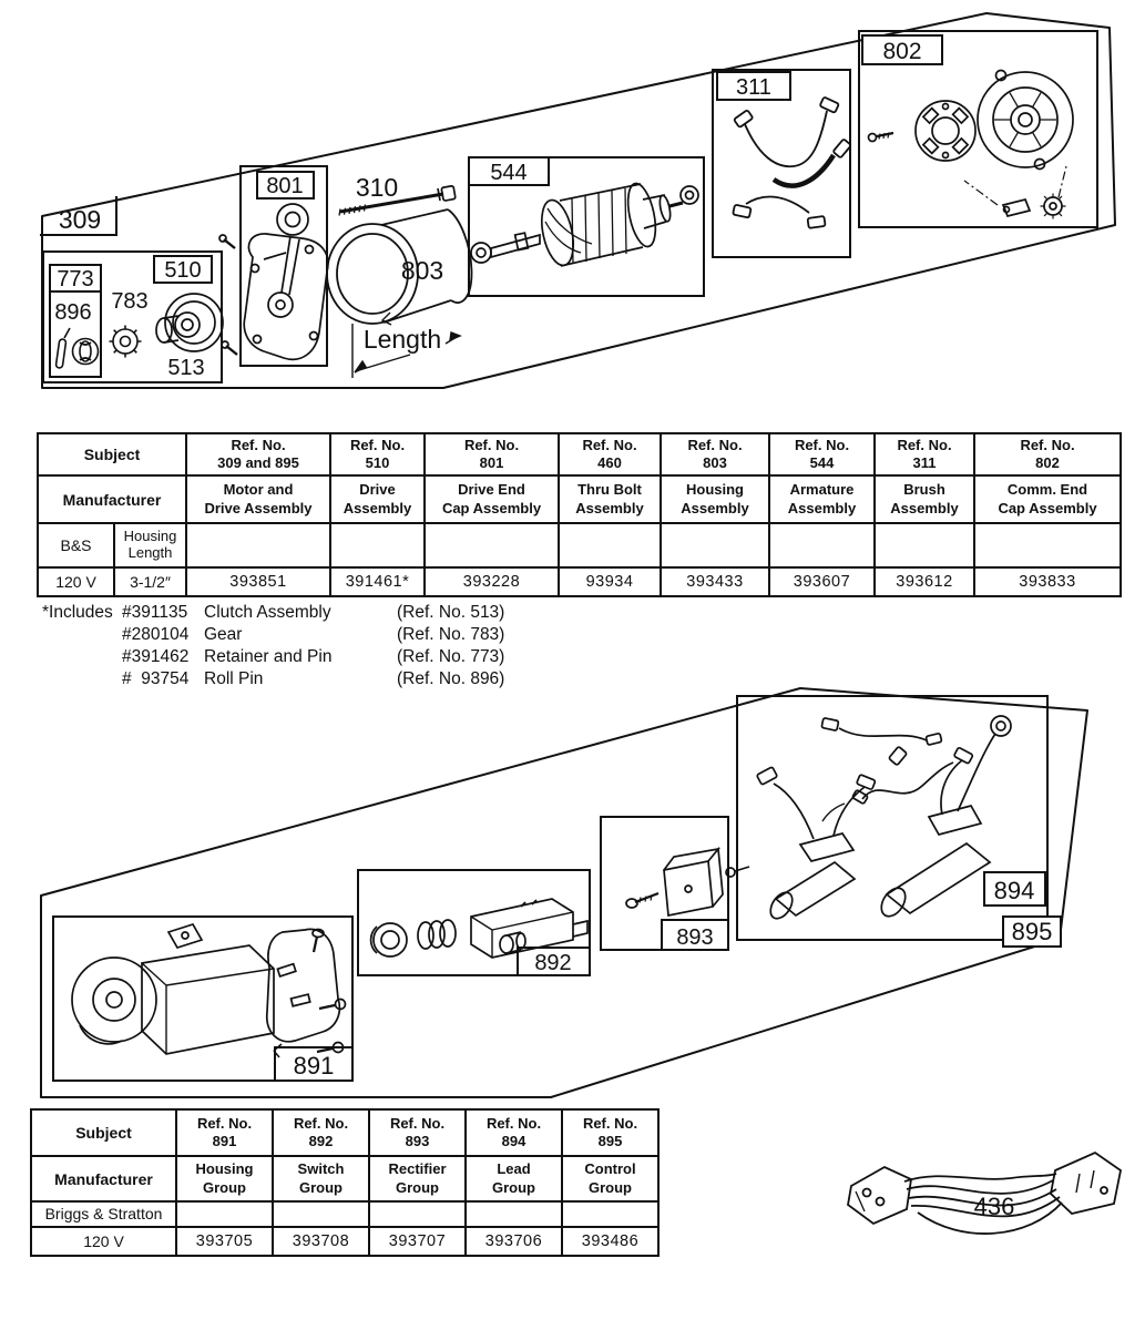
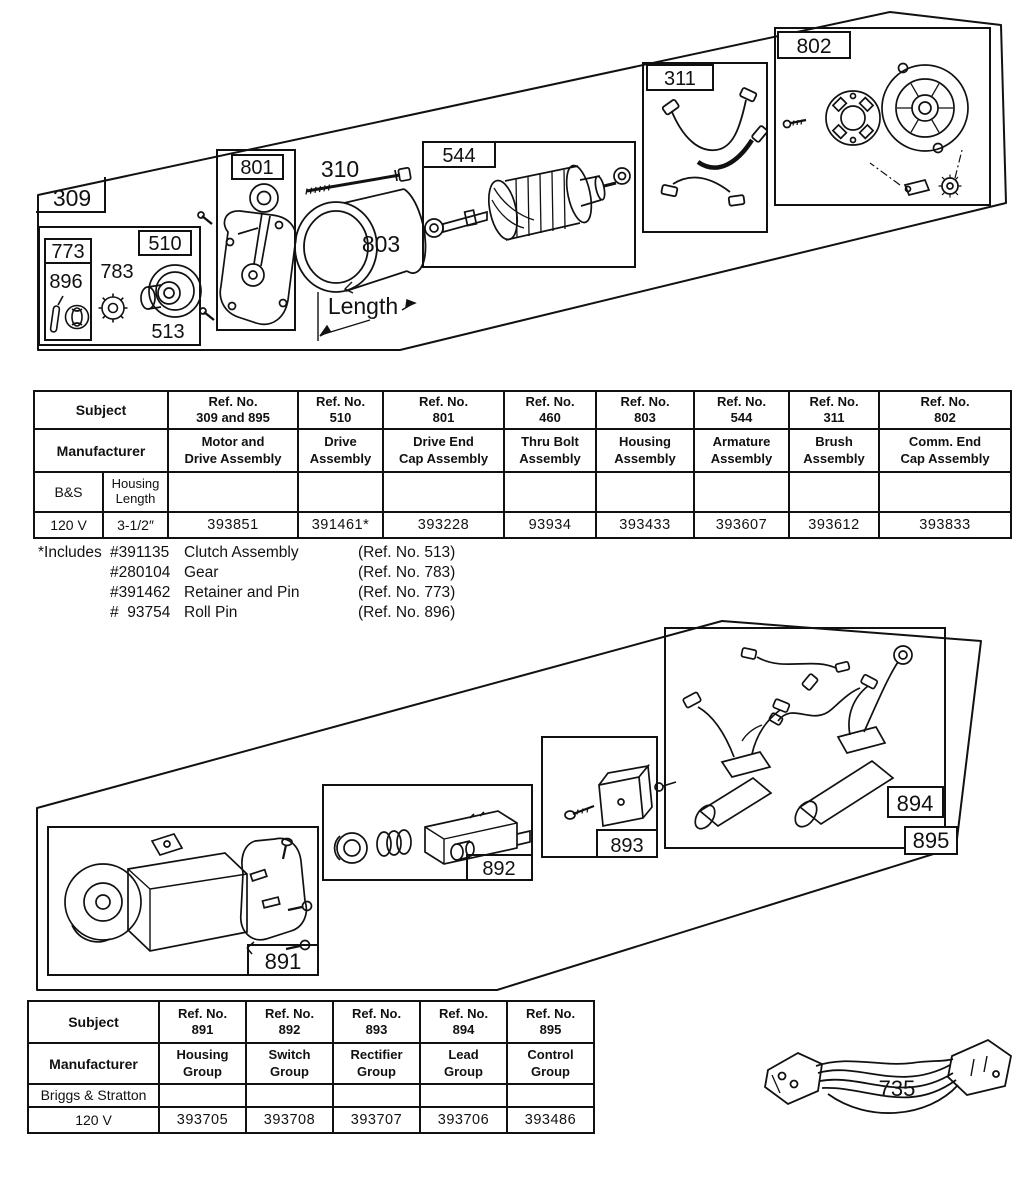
  309
  510
  773
  896
  783
  513
  801
  310
  803
  Length
  544
  311
  802
  Subject	Ref. No. 309 and 895	Ref. No. 510	Ref. No. 801	Ref. No. 460	Ref. No. 803	Ref. No. 544	Ref. No. 311	Ref. No. 802
  Manufacturer	Motor and Drive Assembly	Drive Assembly	Drive End Cap Assembly	Thru Bolt Assembly	Housing Assembly	Armature Assembly	Brush Assembly	Comm. End Cap Assembly
  B&S	Housing Length
  120 V	3-1/2″	393851	391461*	393228	93934	393433	393607	393612	393833
  *Includes
  #391135
  Clutch Assembly
  (Ref. No. 513)
  #280104
  Gear
  (Ref. No. 783)
  #391462
  Retainer and Pin
  (Ref. No. 773)
  # 93754
  Roll Pin
  (Ref. No. 896)
  891
  892
  893
  894
  895
- 436
+ 735
  Subject	Ref. No. 891	Ref. No. 892	Ref. No. 893	Ref. No. 894	Ref. No. 895
  Manufacturer	Housing Group	Switch Group	Rectifier Group	Lead Group	Control Group
  Briggs & Stratton
  120 V	393705	393708	393707	393706	393486
